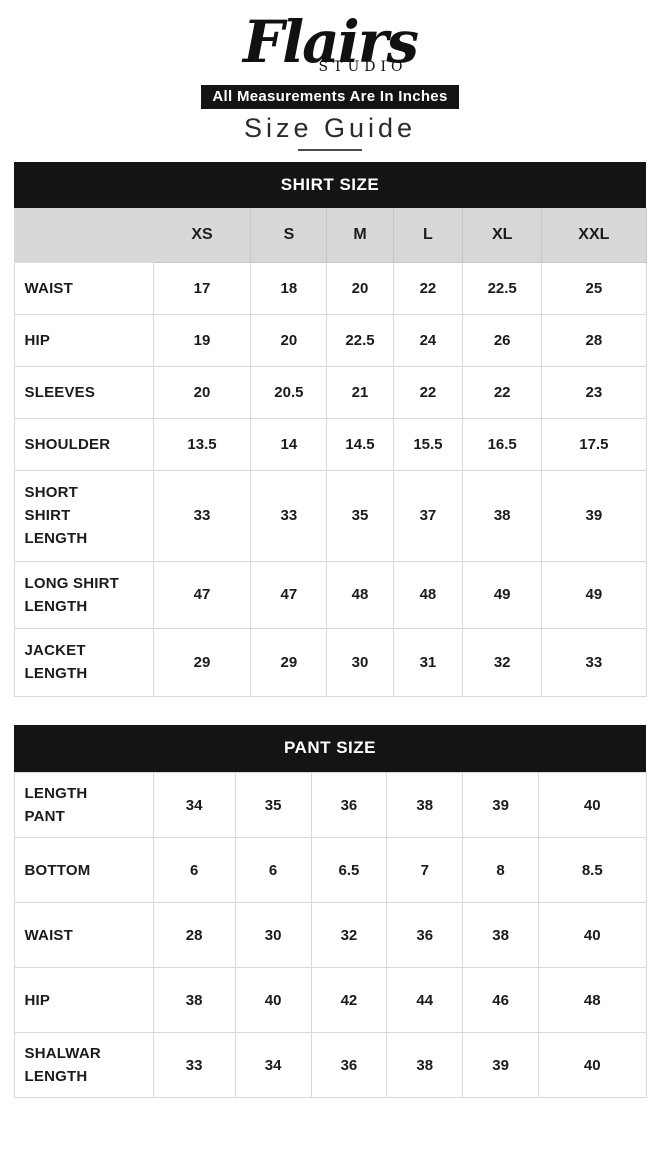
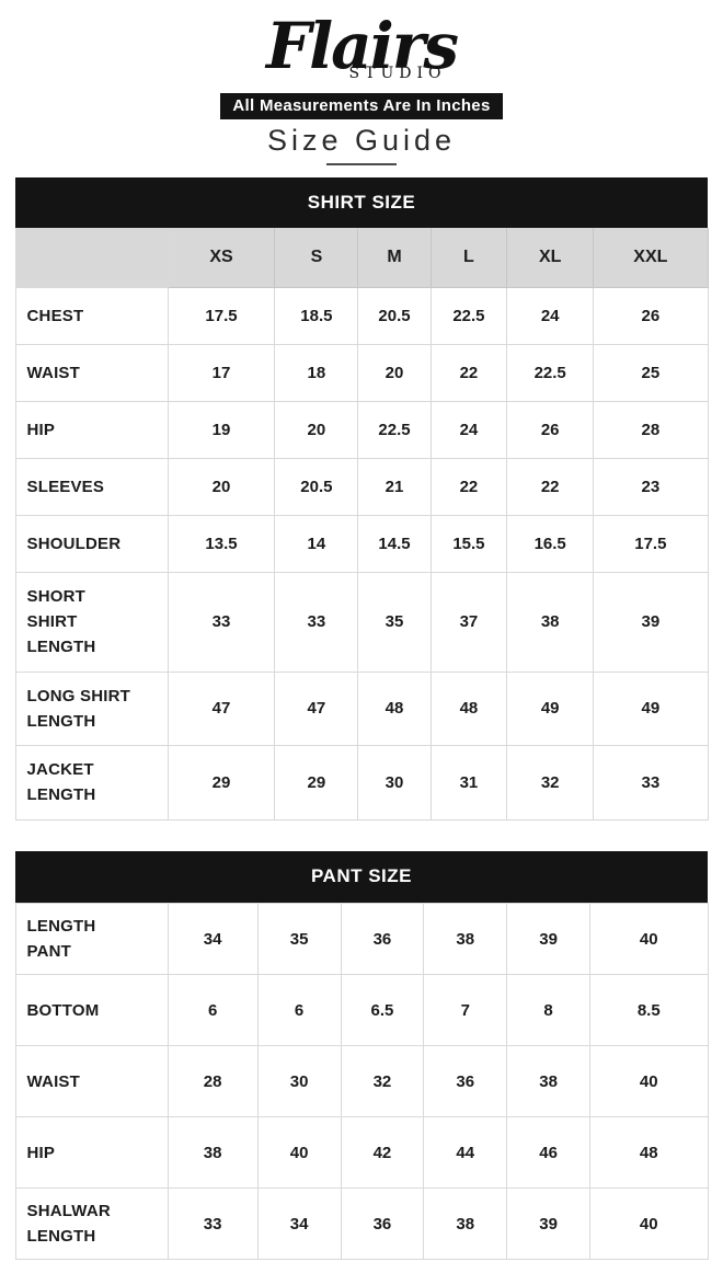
  Flairs
  STUDIO
  All Measurements Are In Inches
  Size Guide
  SHIRT SIZE
  	XS	S	M	L	XL	XXL
+ CHEST	17.5	18.5	20.5	22.5	24	26
  WAIST	17	18	20	22	22.5	25
  HIP	19	20	22.5	24	26	28
  SLEEVES	20	20.5	21	22	22	23
  SHOULDER	13.5	14	14.5	15.5	16.5	17.5
  SHORT SHIRT LENGTH	33	33	35	37	38	39
  LONG SHIRT LENGTH	47	47	48	48	49	49
  JACKET LENGTH	29	29	30	31	32	33
  PANT SIZE
  LENGTH PANT	34	35	36	38	39	40
  BOTTOM	6	6	6.5	7	8	8.5
  WAIST	28	30	32	36	38	40
  HIP	38	40	42	44	46	48
  SHALWAR LENGTH	33	34	36	38	39	40
